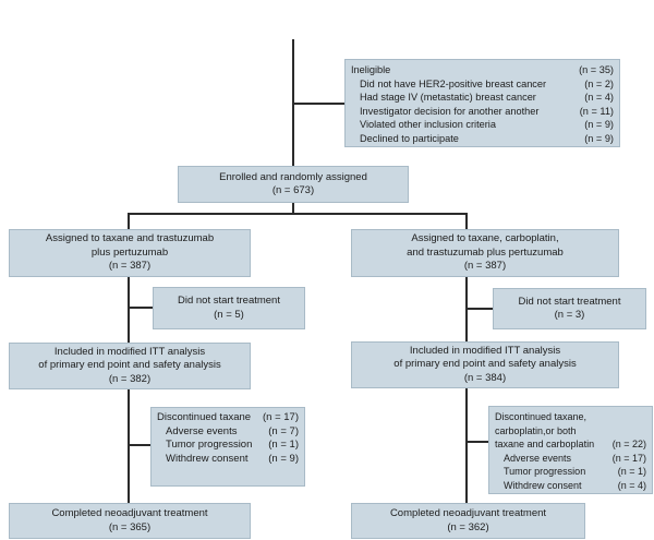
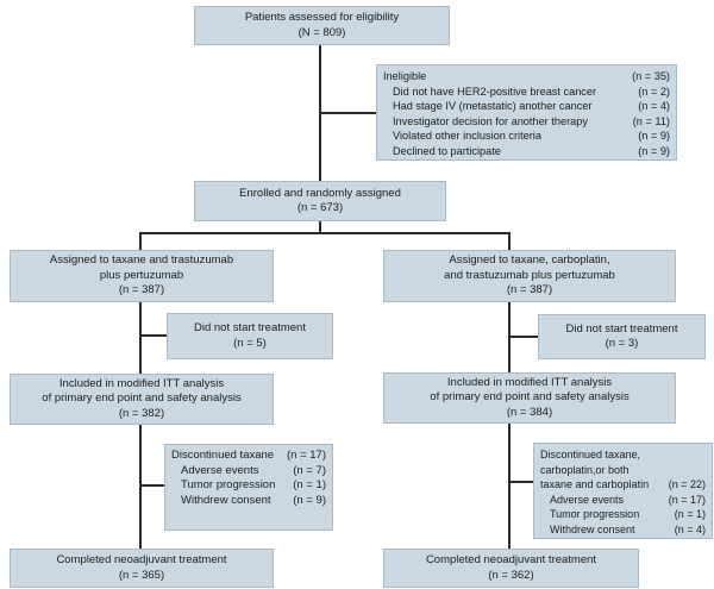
+ Patients assessed for eligibility
+ (N = 809)
  Ineligible
  (n = 35)
  Did not have HER2-positive breast cancer
  (n = 2)
- Had stage IV (metastatic) breast cancer
+ Had stage IV (metastatic) another cancer
  (n = 4)
- Investigator decision for another another
+ Investigator decision for another therapy
  (n = 11)
  Violated other inclusion criteria
  (n = 9)
  Declined to participate
  (n = 9)
  Enrolled and randomly assigned
  (n = 673)
  Assigned to taxane and trastuzumab
  plus pertuzumab
  (n = 387)
  Assigned to taxane, carboplatin,
  and trastuzumab plus pertuzumab
  (n = 387)
  Did not start treatment
  (n = 5)
  Did not start treatment
  (n = 3)
  Included in modified ITT analysis
  of primary end point and safety analysis
  (n = 382)
  Included in modified ITT analysis
  of primary end point and safety analysis
  (n = 384)
  Discontinued taxane
  (n = 17)
  Adverse events
  (n = 7)
  Tumor progression
  (n = 1)
  Withdrew consent
  (n = 9)
  Discontinued taxane,
  carboplatin,or both
  taxane and carboplatin
  (n = 22)
  Adverse events
  (n = 17)
  Tumor progression
  (n = 1)
  Withdrew consent
  (n = 4)
  Completed neoadjuvant treatment
  (n = 365)
  Completed neoadjuvant treatment
  (n = 362)
